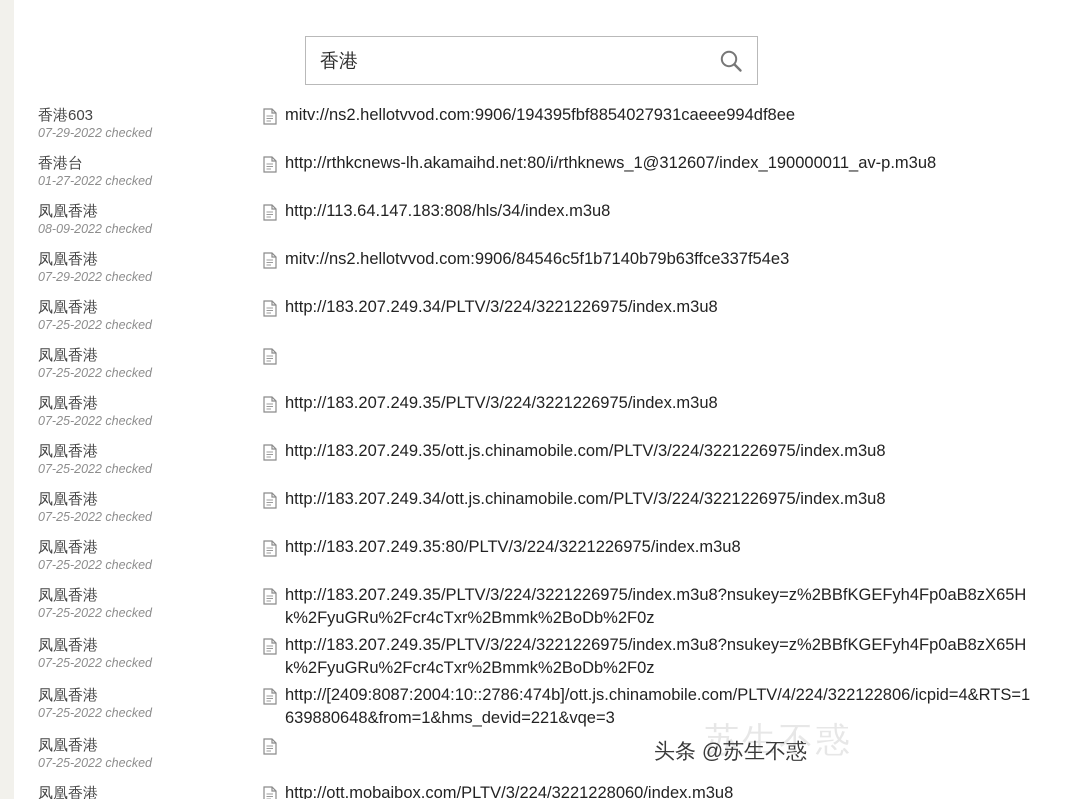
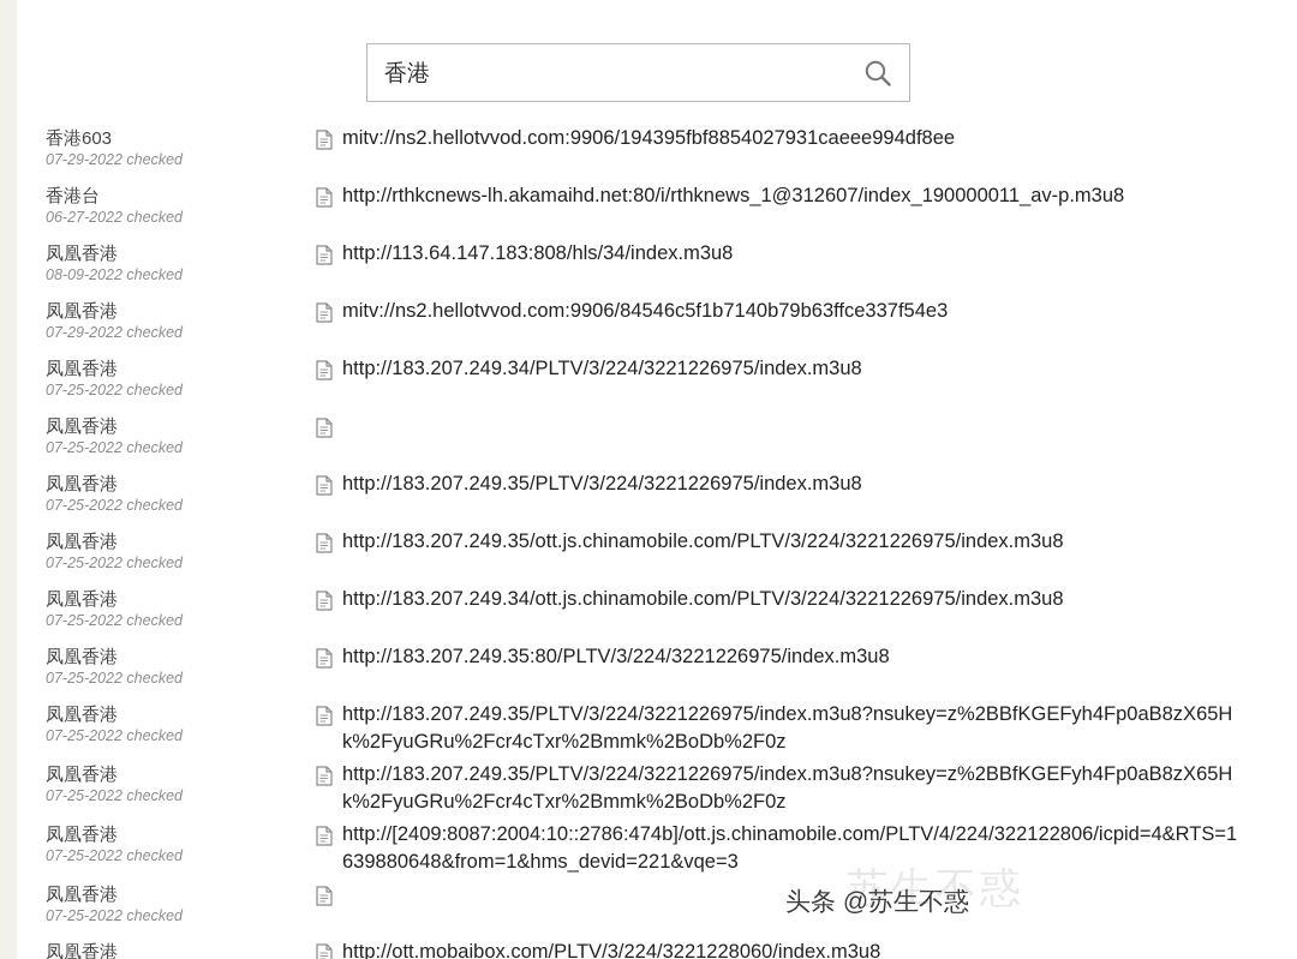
  香港
  香港603
  07-29-2022 checked
  mitv://ns2.hellotvvod.com:9906/194395fbf8854027931caeee994df8ee
  香港台
- 01-27-2022 checked
+ 06-27-2022 checked
  http://rthkcnews-lh.akamaihd.net:80/i/rthknews_1@312607/index_190000011_av-p.m3u8
  凤凰香港
  08-09-2022 checked
  http://113.64.147.183:808/hls/34/index.m3u8
  凤凰香港
  07-29-2022 checked
  mitv://ns2.hellotvvod.com:9906/84546c5f1b7140b79b63ffce337f54e3
  凤凰香港
  07-25-2022 checked
  http://183.207.249.34/PLTV/3/224/3221226975/index.m3u8
  凤凰香港
  07-25-2022 checked
  凤凰香港
  07-25-2022 checked
  http://183.207.249.35/PLTV/3/224/3221226975/index.m3u8
  凤凰香港
  07-25-2022 checked
  http://183.207.249.35/ott.js.chinamobile.com/PLTV/3/224/3221226975/index.m3u8
  凤凰香港
  07-25-2022 checked
  http://183.207.249.34/ott.js.chinamobile.com/PLTV/3/224/3221226975/index.m3u8
  凤凰香港
  07-25-2022 checked
  http://183.207.249.35:80/PLTV/3/224/3221226975/index.m3u8
  凤凰香港
  07-25-2022 checked
  http://183.207.249.35/PLTV/3/224/3221226975/index.m3u8?nsukey=z%2BBfKGEFyh4Fp0aB8zX65Hk%2FyuGRu%2Fcr4cTxr%2Bmmk%2BoDb%2F0z
  凤凰香港
  07-25-2022 checked
  http://183.207.249.35/PLTV/3/224/3221226975/index.m3u8?nsukey=z%2BBfKGEFyh4Fp0aB8zX65Hk%2FyuGRu%2Fcr4cTxr%2Bmmk%2BoDb%2F0z
  凤凰香港
  07-25-2022 checked
  http://[2409:8087:2004:10::2786:474b]/ott.js.chinamobile.com/PLTV/4/224/322122806/icpid=4&RTS=1639880648&from=1&hms_devid=221&vqe=3
  凤凰香港
  07-25-2022 checked
  凤凰香港
  http://ott.mobaibox.com/PLTV/3/224/3221228060/index.m3u8
  苏生不惑
  头条 @苏生不惑
